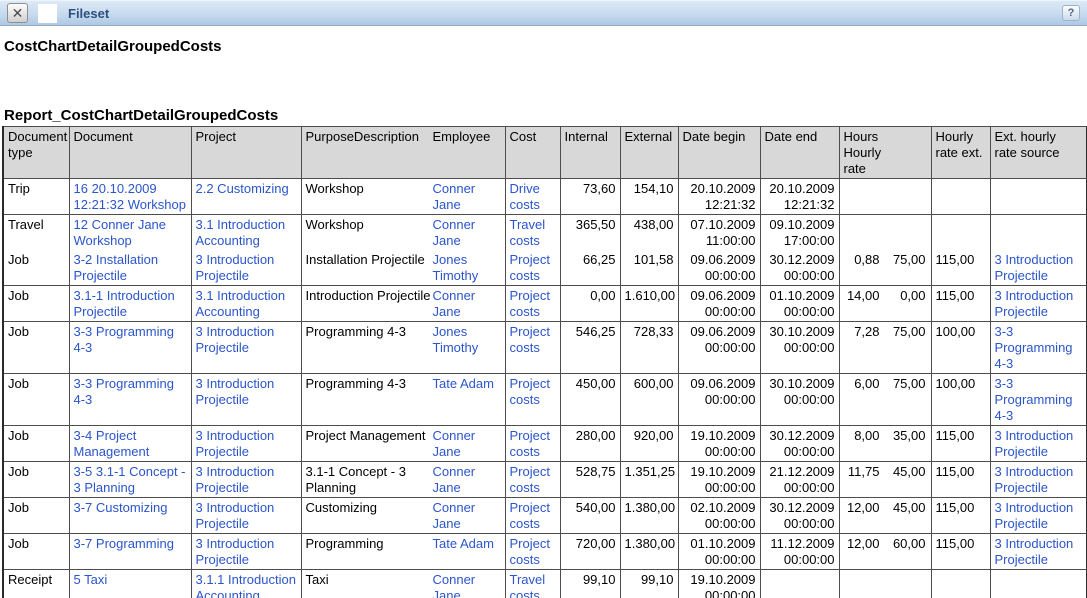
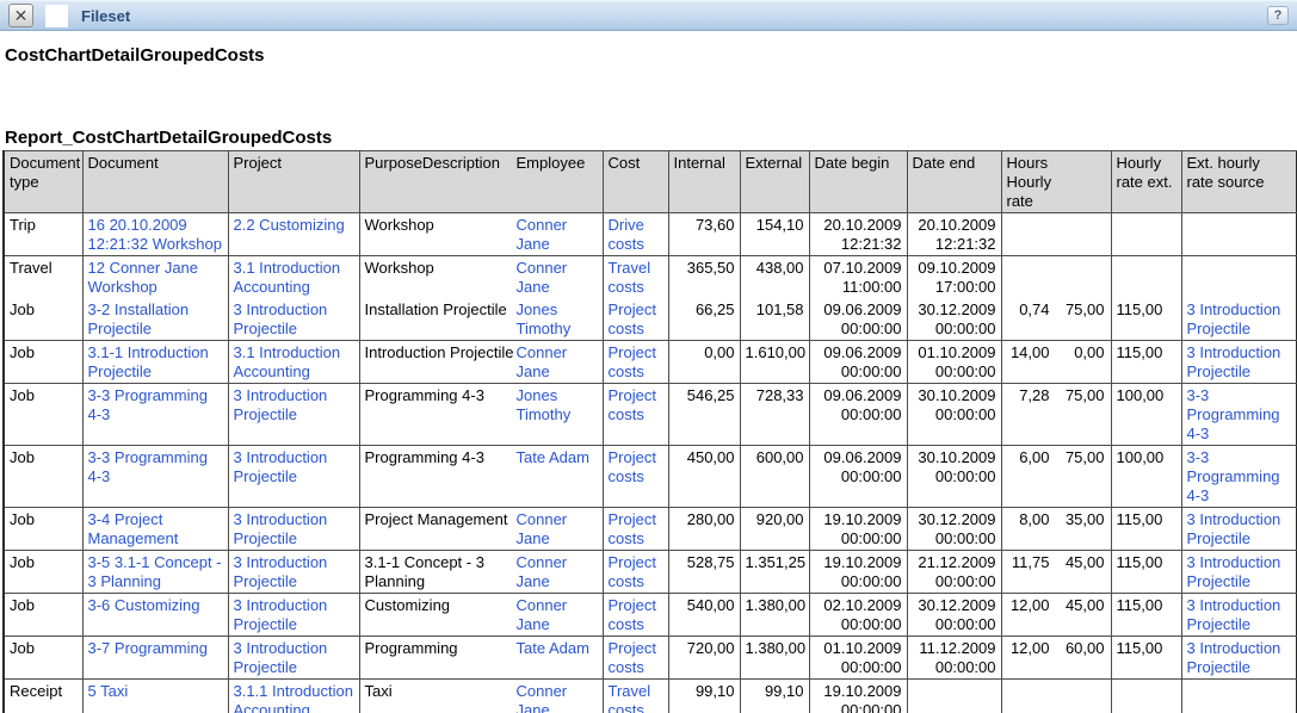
  ✕
  Fileset
  ?
  CostChartDetailGroupedCosts
  Report_CostChartDetailGroupedCosts
  Document type	Document	Project	PurposeDescription Employee	Cost	Internal	External	Date begin	Date end	HoursHourly rate	Hourly rate ext.	Ext. hourly rate source
  Trip	16 20.10.2009 12:21:32 Workshop	2.2 Customizing	Workshop Conner Jane	Drive costs	73,60	154,10	20.10.200912:21:32	20.10.200912:21:32
  Travel	12 Conner Jane Workshop	3.1 Introduction Accounting	Workshop Conner Jane	Travel costs	365,50	438,00	07.10.200911:00:00	09.10.200917:00:00
- Job	3-2 Installation Projectile	3 Introduction Projectile	Installation Projectile Jones Timothy	Project costs	66,25	101,58	09.06.200900:00:00	30.12.200900:00:00	0,88 75,00	115,00	3 Introduction Projectile
+ Job	3-2 Installation Projectile	3 Introduction Projectile	Installation Projectile Jones Timothy	Project costs	66,25	101,58	09.06.200900:00:00	30.12.200900:00:00	0,74 75,00	115,00	3 Introduction Projectile
  Job	3.1-1 Introduction Projectile	3.1 Introduction Accounting	Introduction Projectile Conner Jane	Project costs	0,00	1.610,00	09.06.200900:00:00	01.10.200900:00:00	14,00 0,00	115,00	3 Introduction Projectile
  Job	3-3 Programming 4-3	3 Introduction Projectile	Programming 4-3 Jones Timothy	Project costs	546,25	728,33	09.06.200900:00:00	30.10.200900:00:00	7,28 75,00	100,00	3-3 Programming 4-3
  Job	3-3 Programming 4-3	3 Introduction Projectile	Programming 4-3 Tate Adam	Project costs	450,00	600,00	09.06.200900:00:00	30.10.200900:00:00	6,00 75,00	100,00	3-3 Programming 4-3
  Job	3-4 Project Management	3 Introduction Projectile	Project Management Conner Jane	Project costs	280,00	920,00	19.10.200900:00:00	30.12.200900:00:00	8,00 35,00	115,00	3 Introduction Projectile
  Job	3-5 3.1-1 Concept - 3 Planning	3 Introduction Projectile	3.1-1 Concept - 3 PlanningConner Jane	Project costs	528,75	1.351,25	19.10.200900:00:00	21.12.200900:00:00	11,75 45,00	115,00	3 Introduction Projectile
- Job	3-7 Customizing	3 Introduction Projectile	Customizing Conner Jane	Project costs	540,00	1.380,00	02.10.200900:00:00	30.12.200900:00:00	12,00 45,00	115,00	3 Introduction Projectile
+ Job	3-6 Customizing	3 Introduction Projectile	Customizing Conner Jane	Project costs	540,00	1.380,00	02.10.200900:00:00	30.12.200900:00:00	12,00 45,00	115,00	3 Introduction Projectile
  Job	3-7 Programming	3 Introduction Projectile	Programming Tate Adam	Project costs	720,00	1.380,00	01.10.200900:00:00	11.12.200900:00:00	12,00 60,00	115,00	3 Introduction Projectile
  Receipt	5 Taxi	3.1.1 Introduction Accounting	Taxi Conner Jane	Travel costs	99,10	99,10	19.10.200900:00:00
